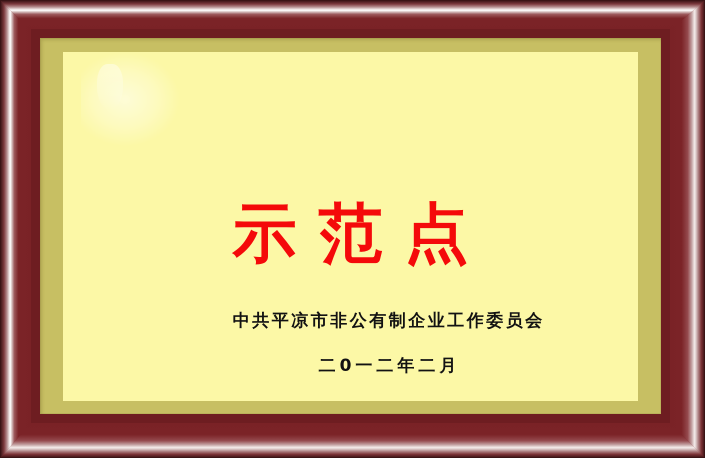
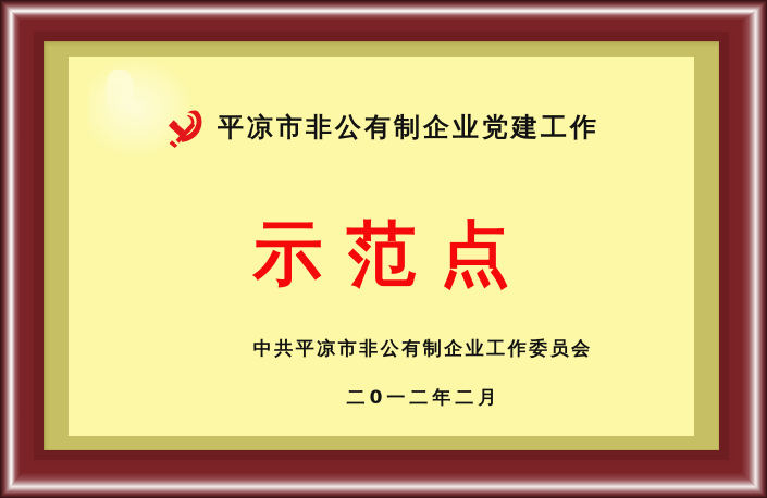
+ 平凉市非公有制企业党建工作
  示范点
  中共平凉市非公有制企业工作委员会
  二0一二年二月
